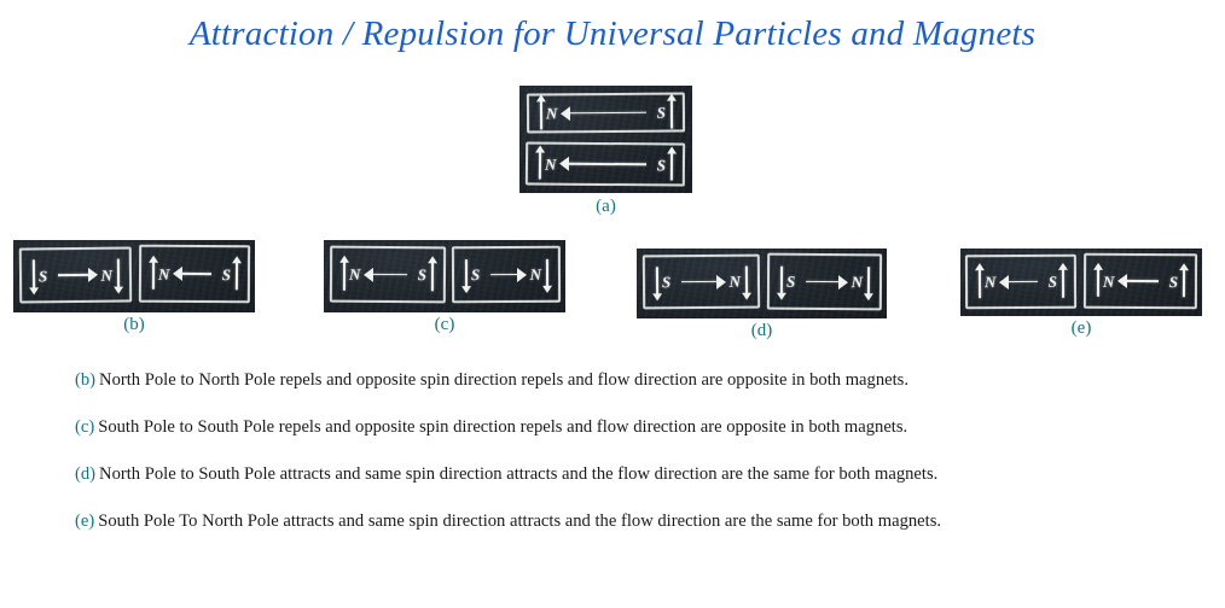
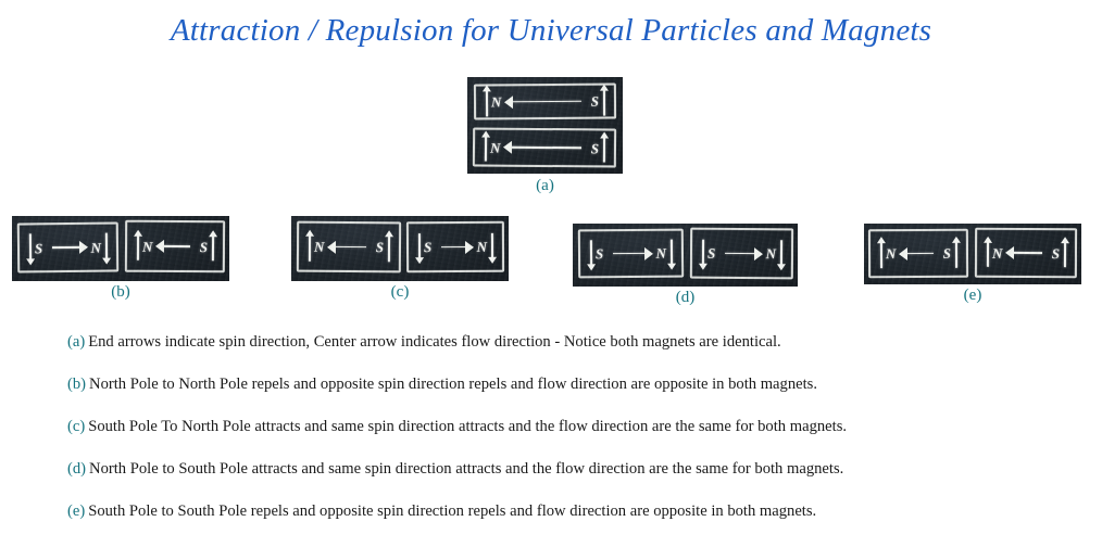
  Attraction / Repulsion for Universal Particles and Magnets
  (a)
  (b)
  (c)
  (d)
  (e)
+ (a) End arrows indicate spin direction, Center arrow indicates flow direction - Notice both magnets are identical.
  (b) North Pole to North Pole repels and opposite spin direction repels and flow direction are opposite in both magnets.
- (c) South Pole to South Pole repels and opposite spin direction repels and flow direction are opposite in both magnets.
+ (c) South Pole To North Pole attracts and same spin direction attracts and the flow direction are the same for both magnets.
  (d) North Pole to South Pole attracts and same spin direction attracts and the flow direction are the same for both magnets.
- (e) South Pole To North Pole attracts and same spin direction attracts and the flow direction are the same for both magnets.
+ (e) South Pole to South Pole repels and opposite spin direction repels and flow direction are opposite in both magnets.
